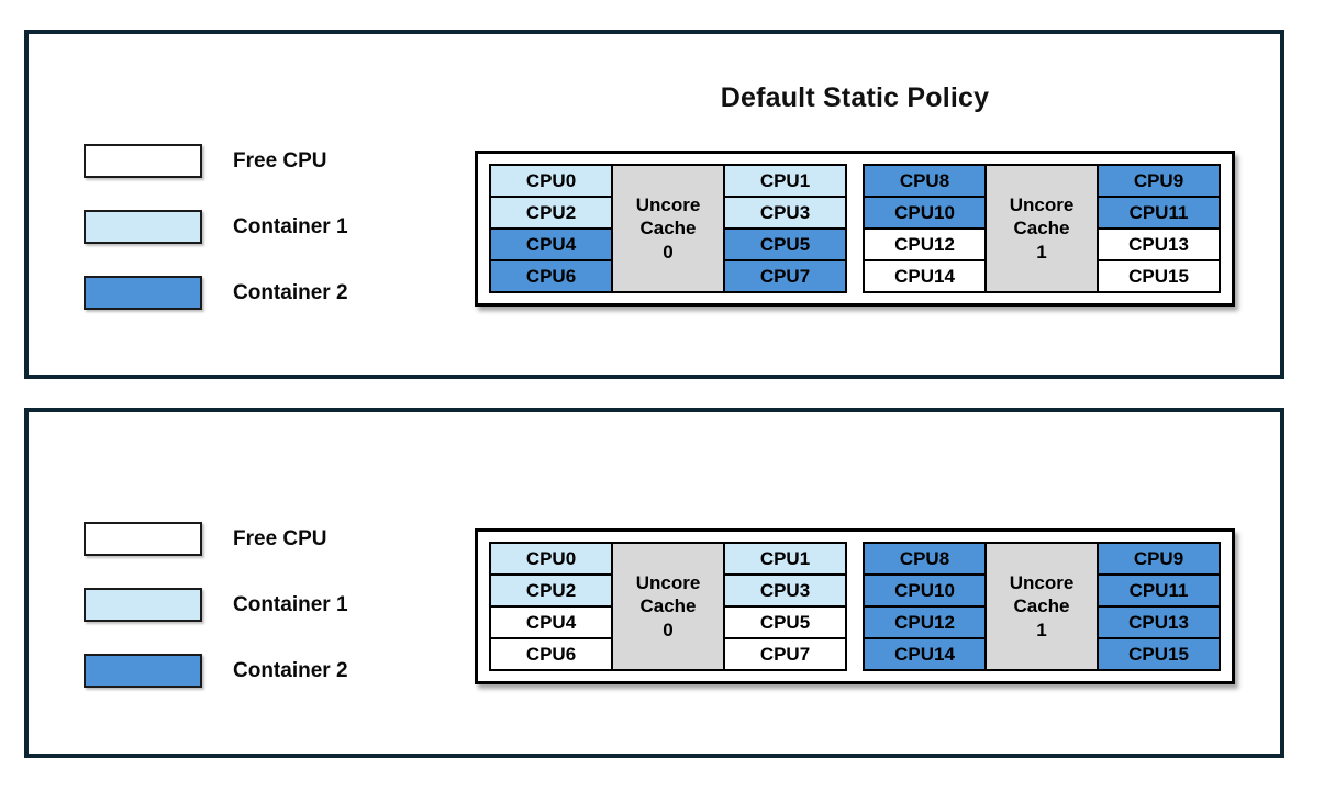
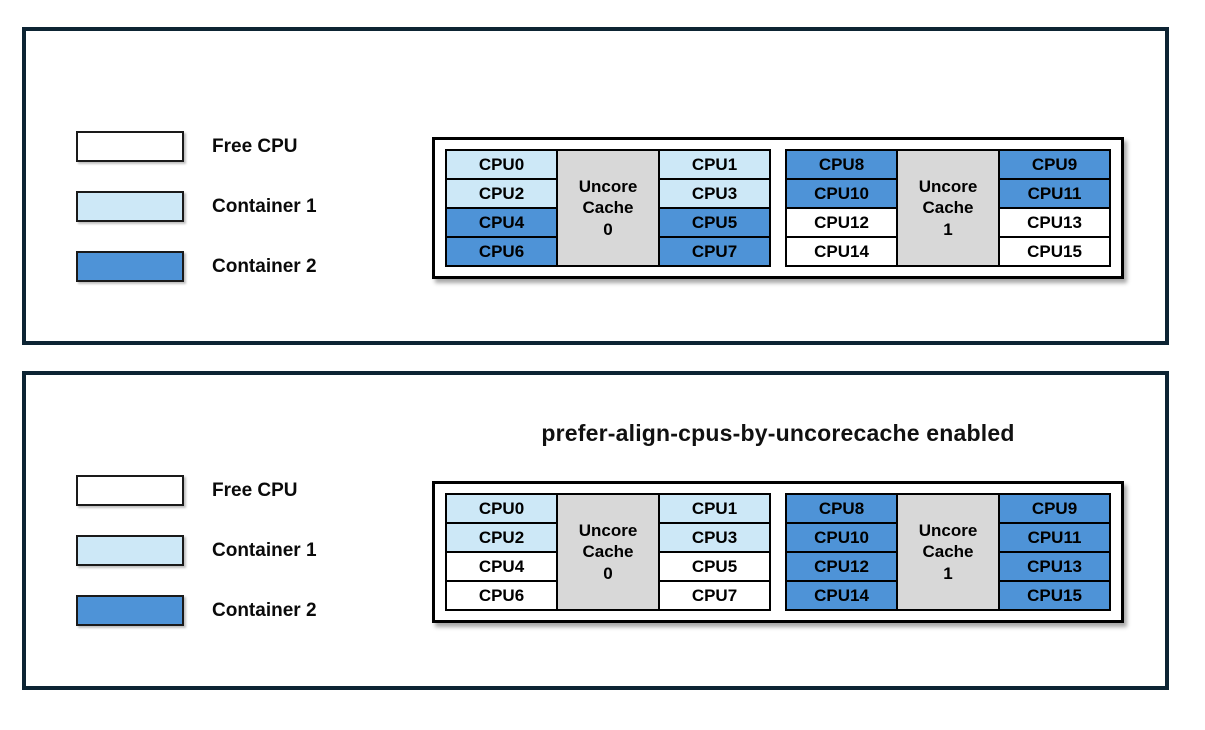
- Default Static Policy
  Free CPU
  Container 1
  Container 2
  CPU0
  CPU2
  CPU4
  CPU6
  Uncore
  Cache
  0
  CPU1
  CPU3
  CPU5
  CPU7
  CPU8
  CPU10
  CPU12
  CPU14
  Uncore
  Cache
  1
  CPU9
  CPU11
  CPU13
  CPU15
+ prefer-align-cpus-by-uncorecache enabled
  Free CPU
  Container 1
  Container 2
  CPU0
  CPU2
  CPU4
  CPU6
  Uncore
  Cache
  0
  CPU1
  CPU3
  CPU5
  CPU7
  CPU8
  CPU10
  CPU12
  CPU14
  Uncore
  Cache
  1
  CPU9
  CPU11
  CPU13
  CPU15
